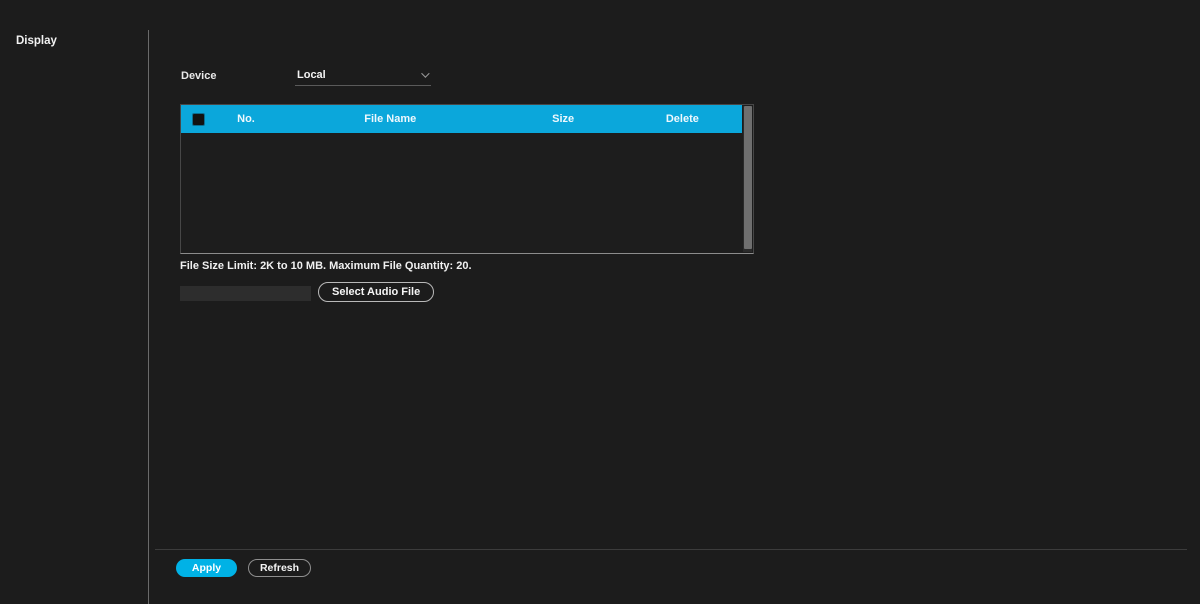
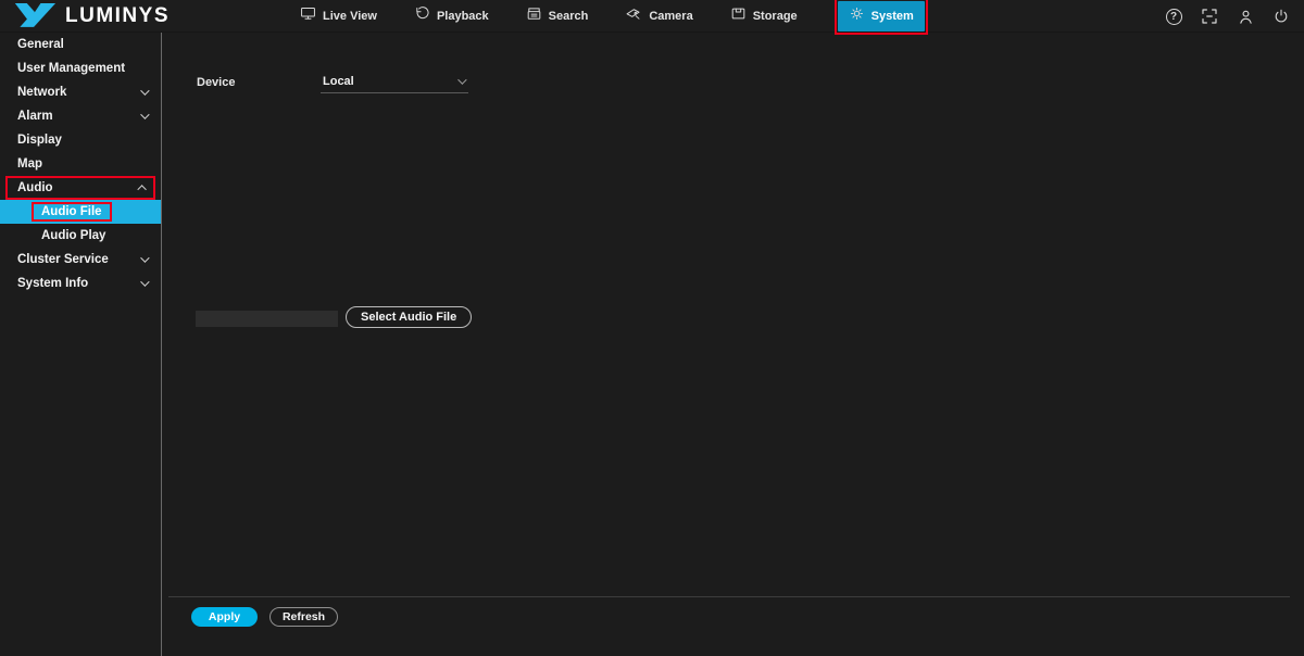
+ LUMINYS
+ Live View
+ Playback
+ Search
+ Camera
+ Storage
+ System
+ ?
+ General
+ User Management
+ Network
+ Alarm
  Display
+ Map
+ Audio
+ Audio File
+ Audio Play
+ Cluster Service
+ System Info
  Device
  Local
- No.
- File Name
- Size
- Delete
- File Size Limit: 2K to 10 MB. Maximum File Quantity: 20.
  Select Audio File
  Apply
  Refresh
